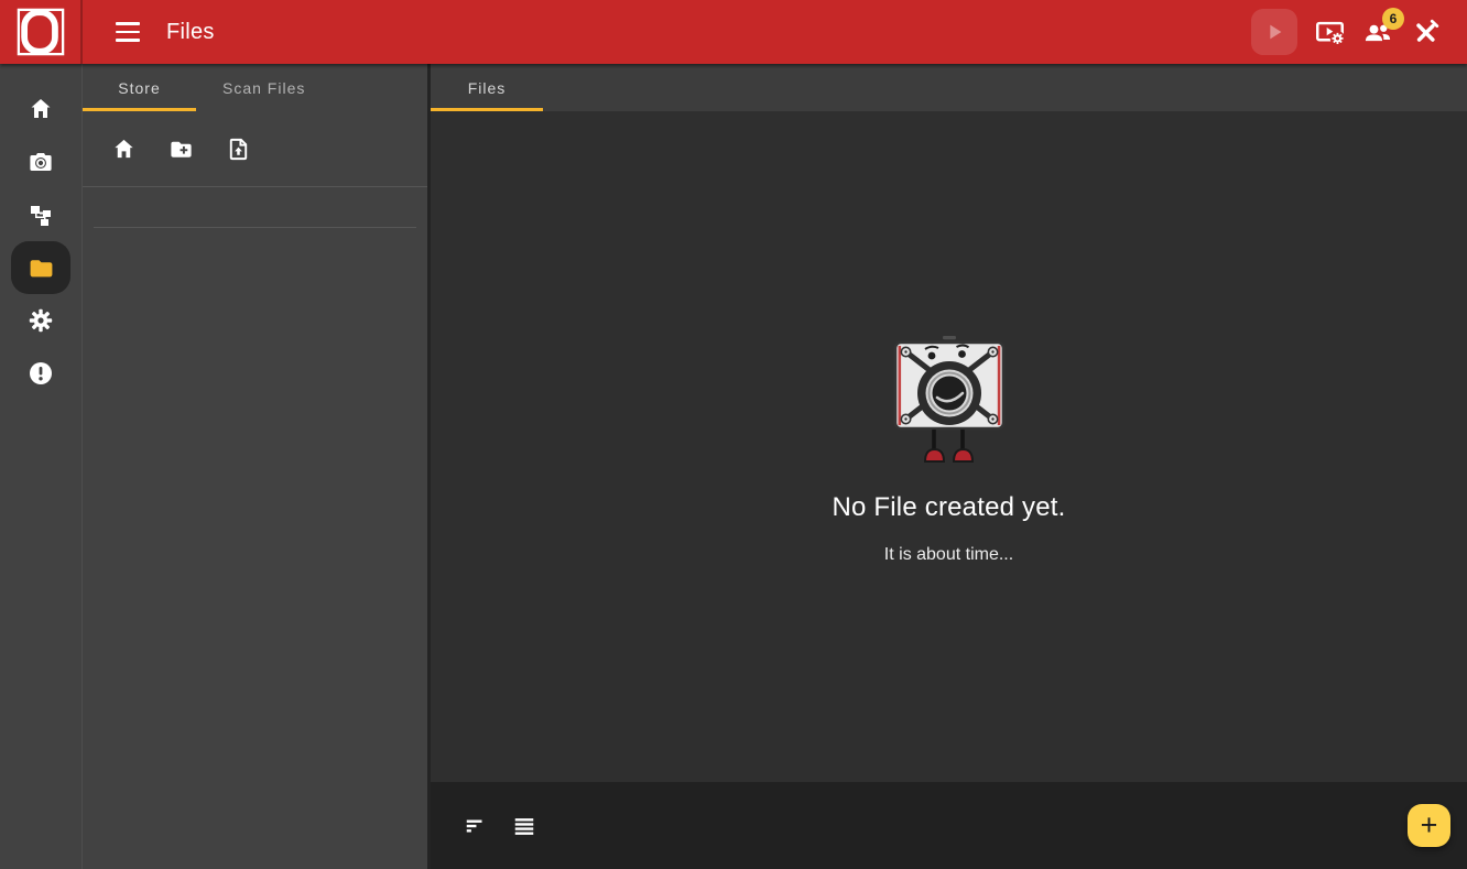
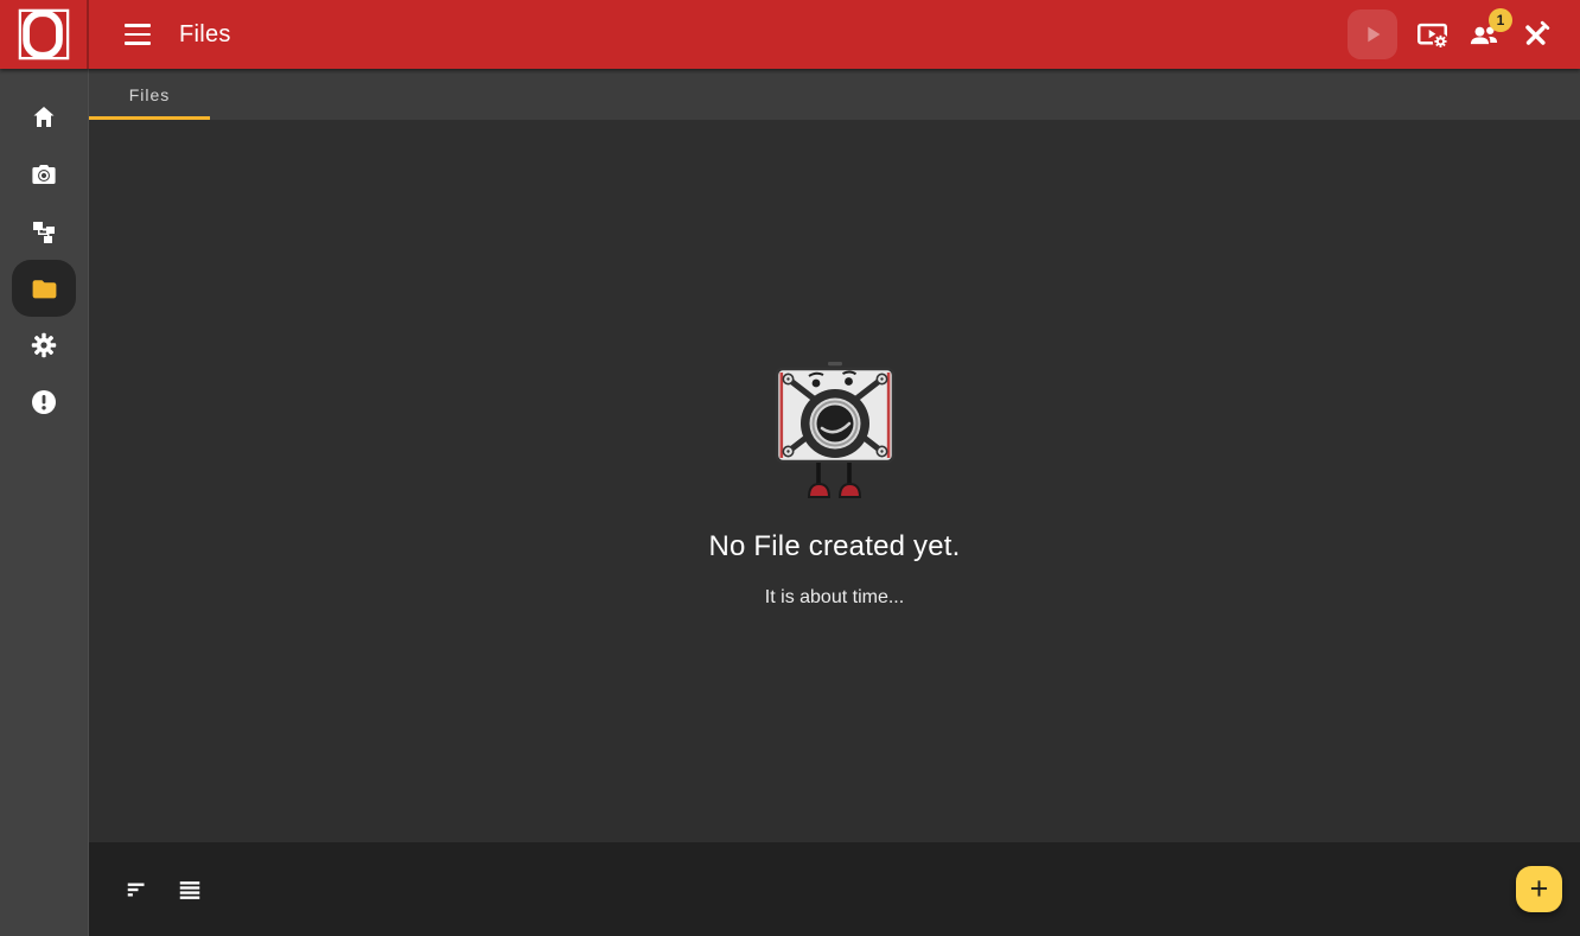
  Files
- 6
+ 1
- Store
- Scan Files
  Files
  No File created yet.
  It is about time...
  +
